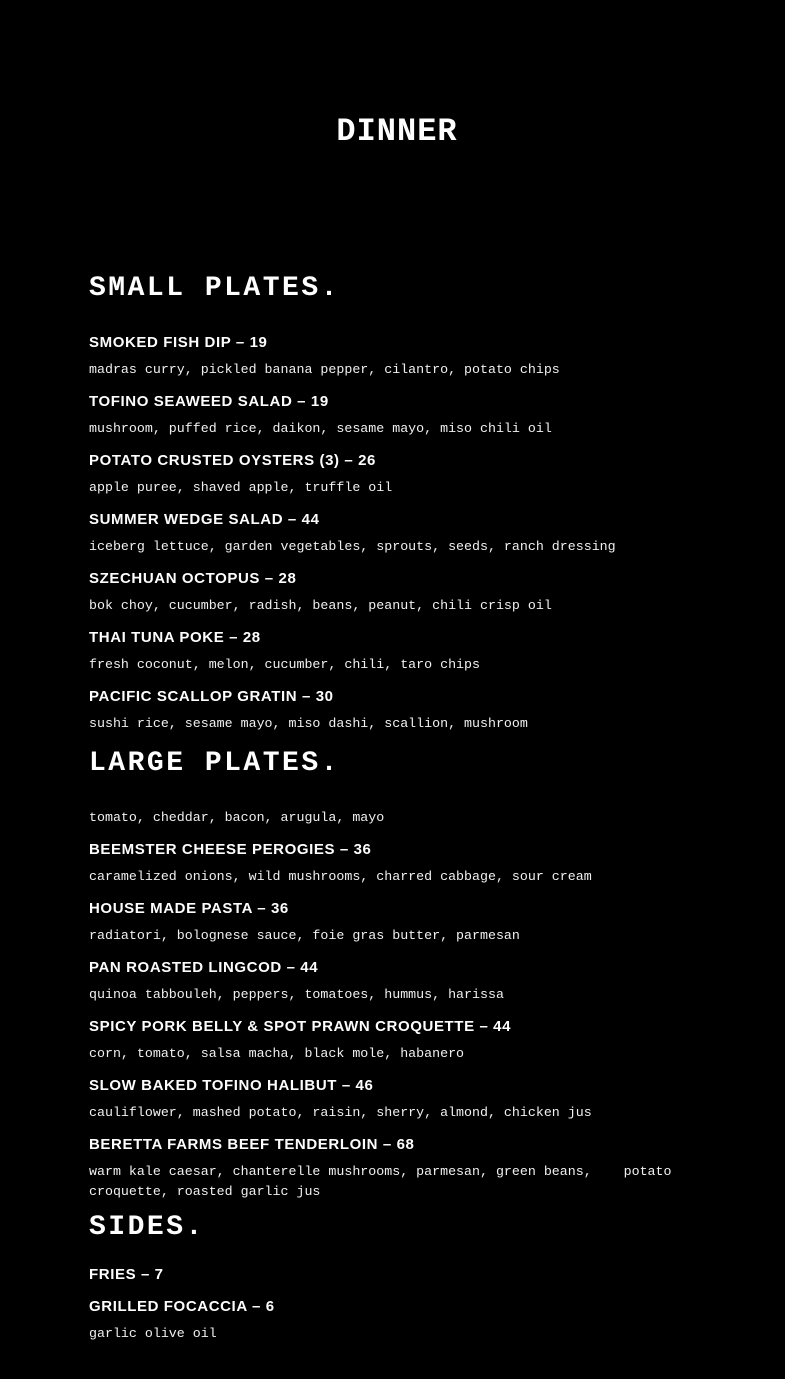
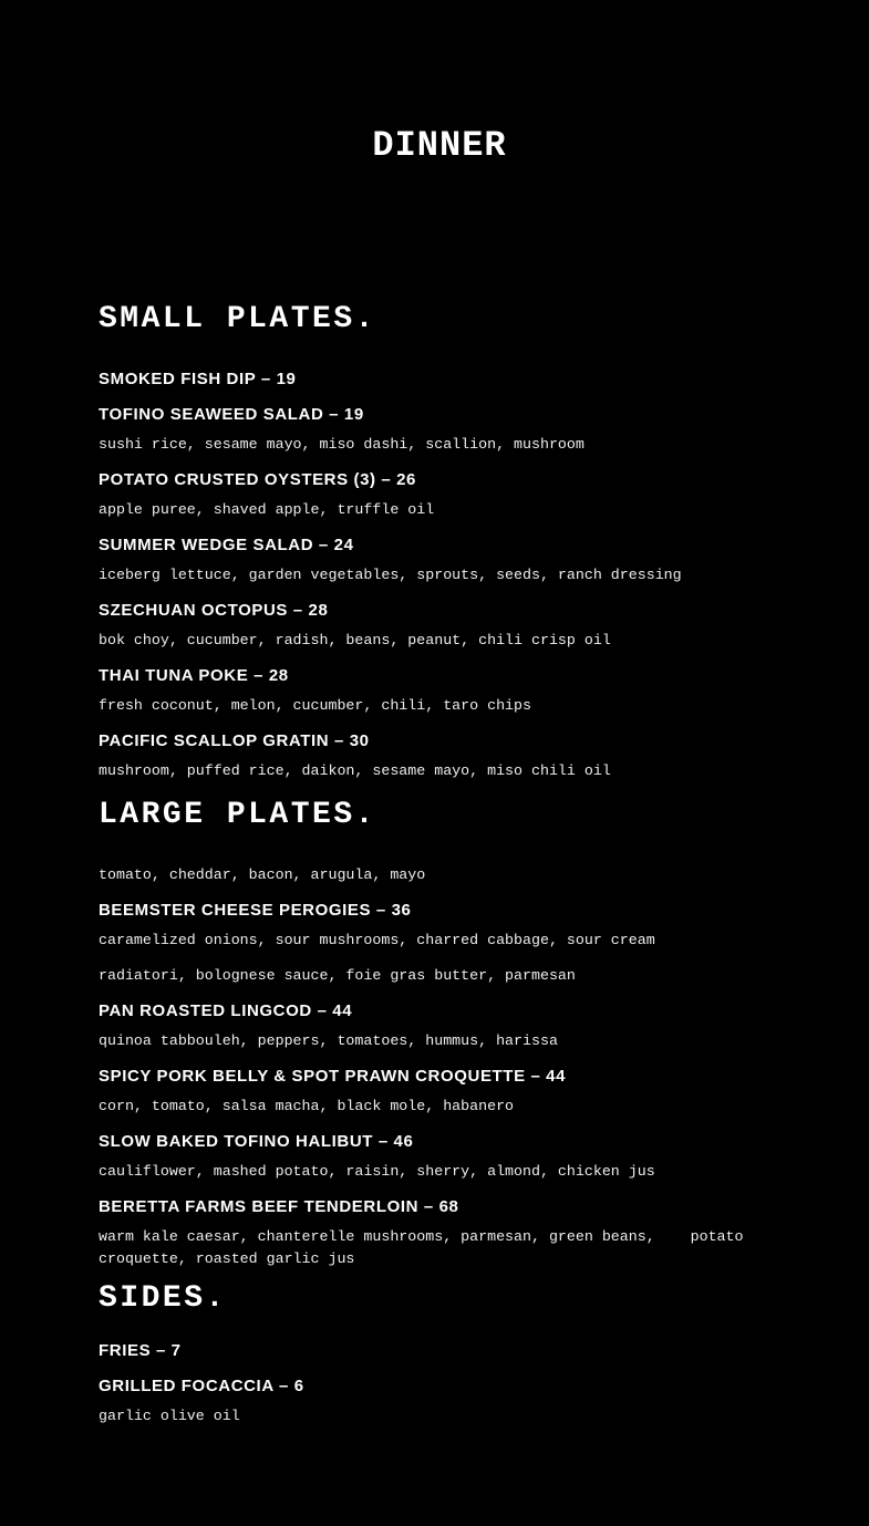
  DINNER
  SMALL PLATES.
  SMOKED FISH DIP – 19
- madras curry, pickled banana pepper, cilantro, potato chips
  TOFINO SEAWEED SALAD – 19
- mushroom, puffed rice, daikon, sesame mayo, miso chili oil
+ sushi rice, sesame mayo, miso dashi, scallion, mushroom
  POTATO CRUSTED OYSTERS (3) – 26
  apple puree, shaved apple, truffle oil
- SUMMER WEDGE SALAD – 44
+ SUMMER WEDGE SALAD – 24
  iceberg lettuce, garden vegetables, sprouts, seeds, ranch dressing
  SZECHUAN OCTOPUS – 28
  bok choy, cucumber, radish, beans, peanut, chili crisp oil
  THAI TUNA POKE – 28
  fresh coconut, melon, cucumber, chili, taro chips
  PACIFIC SCALLOP GRATIN – 30
- sushi rice, sesame mayo, miso dashi, scallion, mushroom
+ mushroom, puffed rice, daikon, sesame mayo, miso chili oil
  LARGE PLATES.
  tomato, cheddar, bacon, arugula, mayo
  BEEMSTER CHEESE PEROGIES – 36
- caramelized onions, wild mushrooms, charred cabbage, sour cream
+ caramelized onions, sour mushrooms, charred cabbage, sour cream
- HOUSE MADE PASTA – 36
  radiatori, bolognese sauce, foie gras butter, parmesan
  PAN ROASTED LINGCOD – 44
  quinoa tabbouleh, peppers, tomatoes, hummus, harissa
  SPICY PORK BELLY & SPOT PRAWN CROQUETTE – 44
  corn, tomato, salsa macha, black mole, habanero
  SLOW BAKED TOFINO HALIBUT – 46
  cauliflower, mashed potato, raisin, sherry, almond, chicken jus
  BERETTA FARMS BEEF TENDERLOIN – 68
  warm kale caesar, chanterelle mushrooms, parmesan, green beans, potato
  croquette, roasted garlic jus
  SIDES.
  FRIES – 7
  GRILLED FOCACCIA – 6
  garlic olive oil
